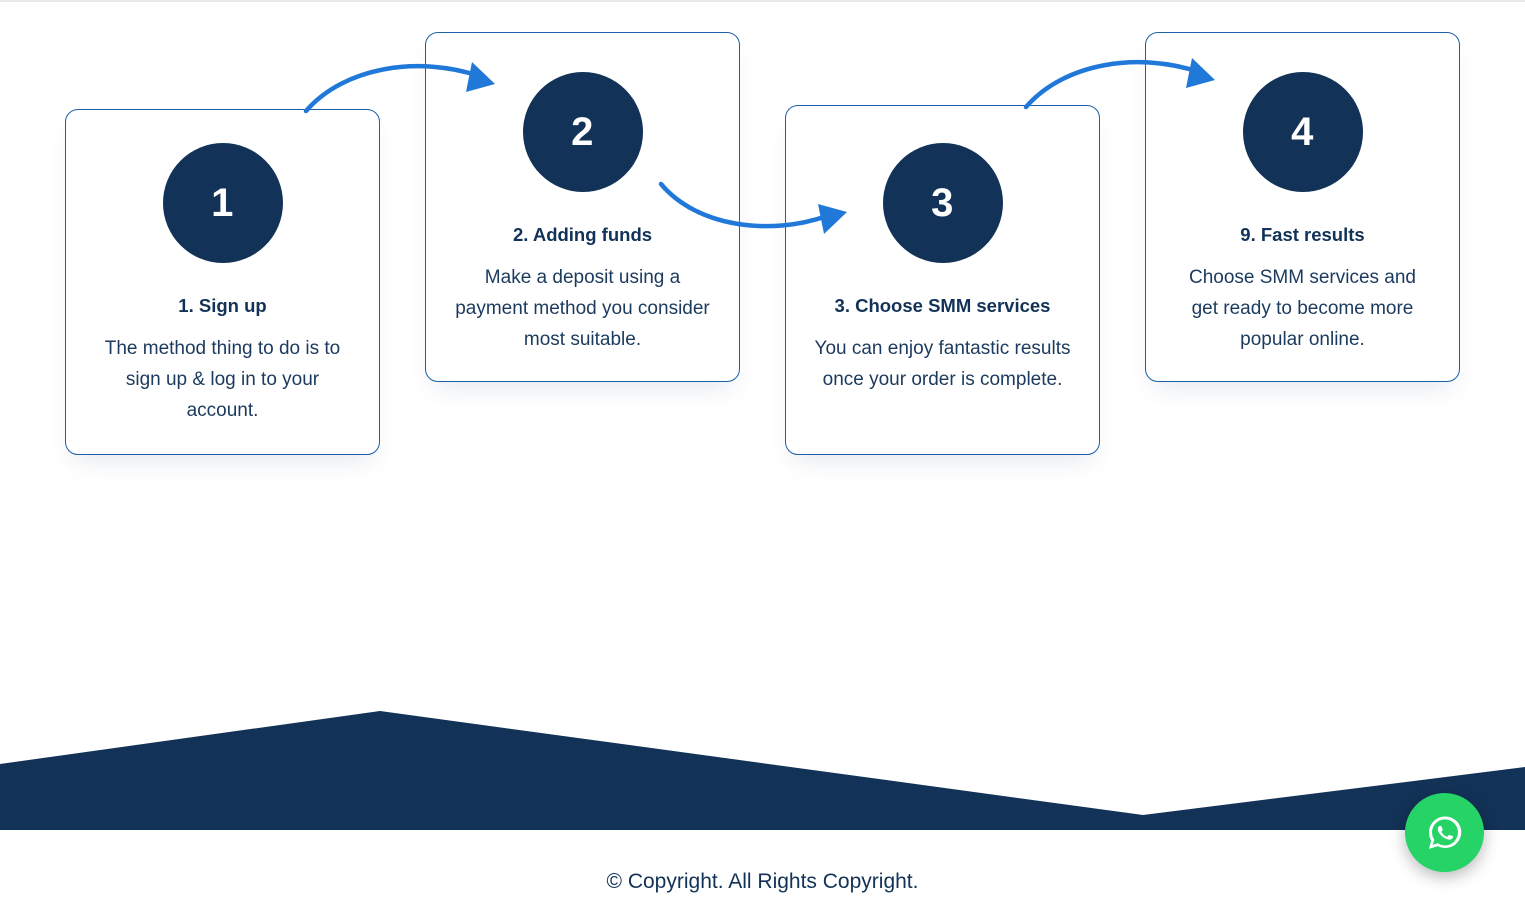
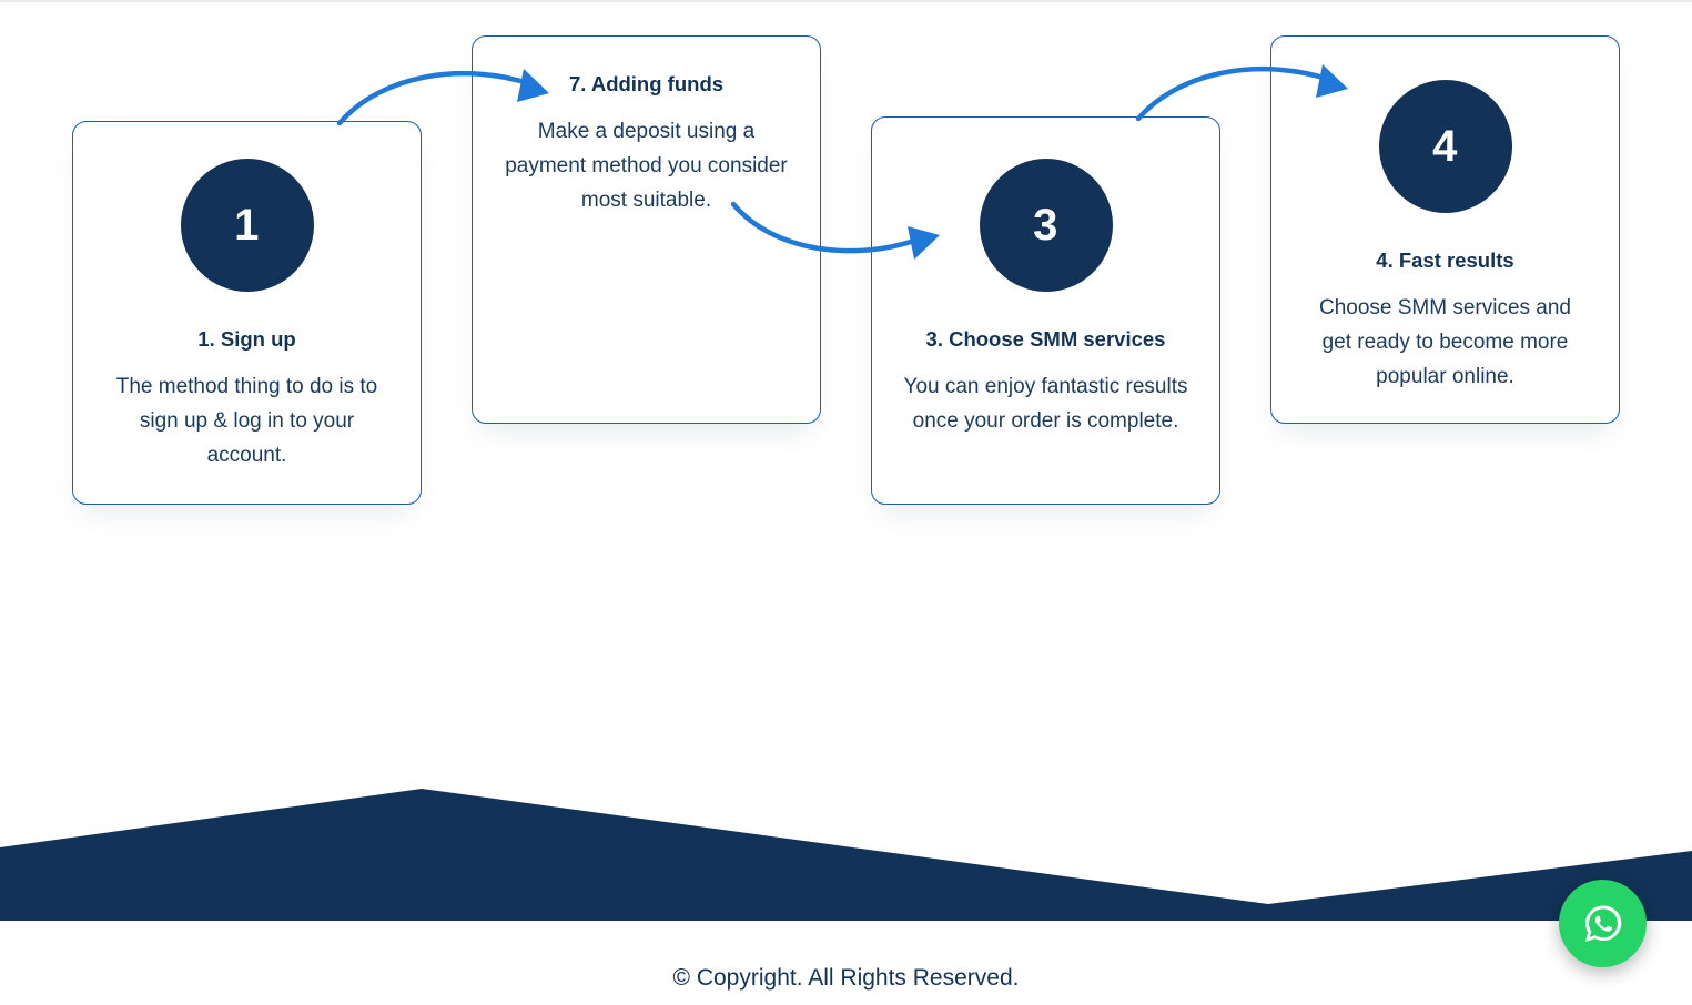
  1
  1. Sign up
  The method thing to do is to sign up & log in to your account.
- 2
- 2. Adding funds
+ 7. Adding funds
  Make a deposit using a payment method you consider most suitable.
  3
  3. Choose SMM services
  You can enjoy fantastic results once your order is complete.
  4
- 9. Fast results
+ 4. Fast results
  Choose SMM services and get ready to become more popular online.
- © Copyright. All Rights Copyright.
+ © Copyright. All Rights Reserved.
